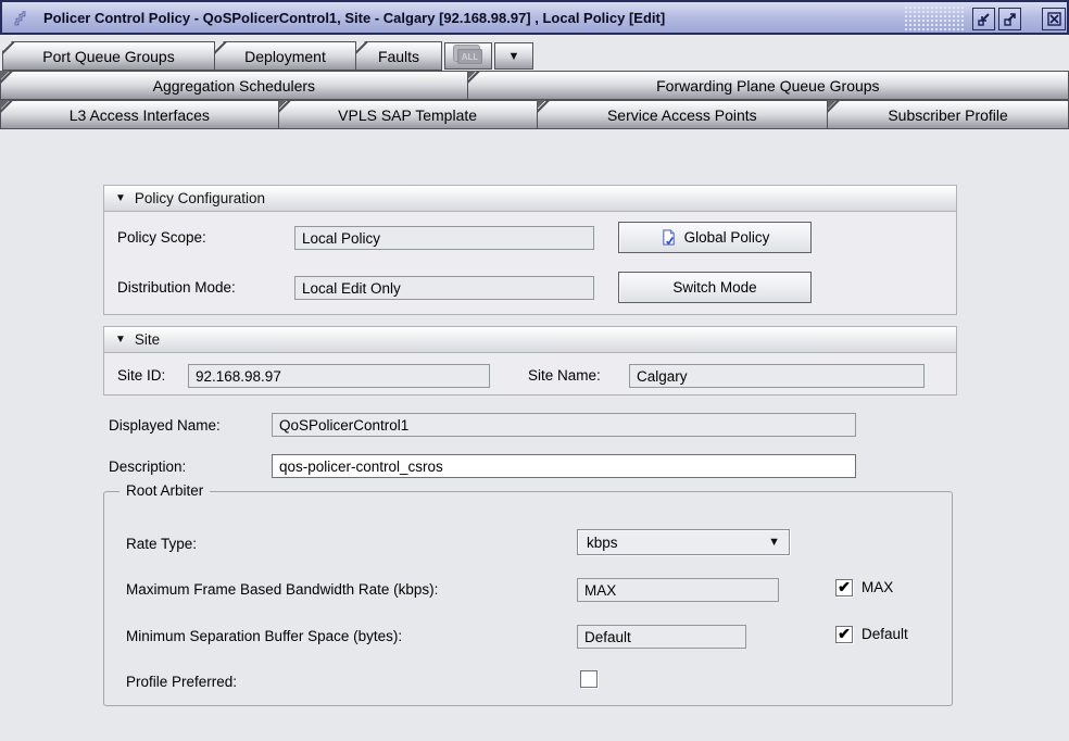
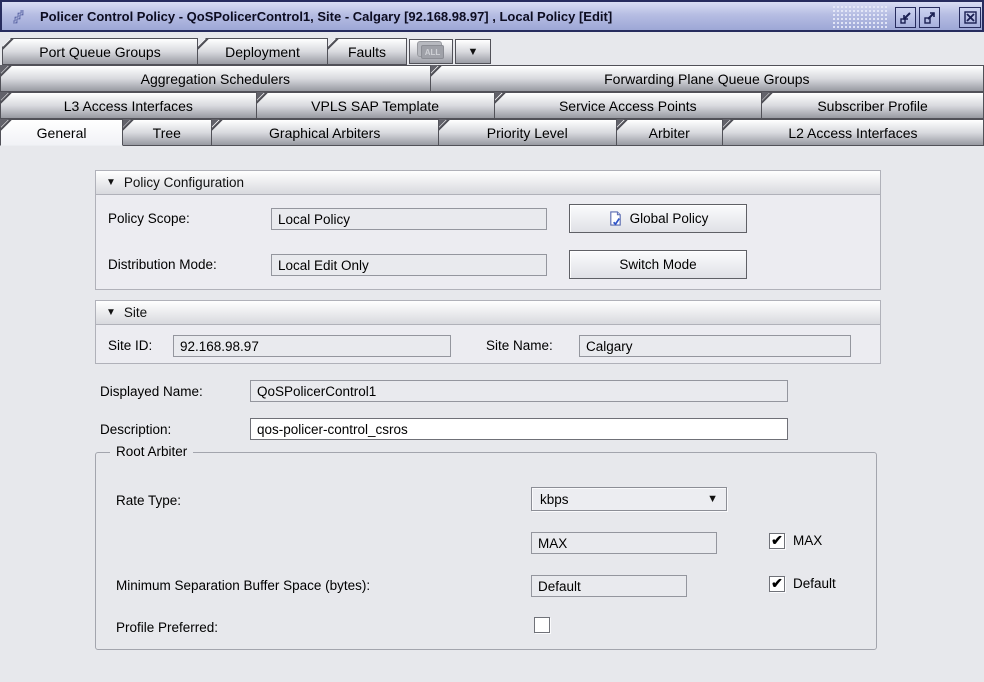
  Policer Control Policy - QoSPolicerControl1, Site - Calgary [92.168.98.97] , Local Policy [Edit]
  Port Queue Groups
  Deployment
  Faults
  ALL
  ▼
  Aggregation Schedulers
  Forwarding Plane Queue Groups
  L3 Access Interfaces
  VPLS SAP Template
  Service Access Points
  Subscriber Profile
+ General
+ Tree
+ Graphical Arbiters
+ Priority Level
+ Arbiter
+ L2 Access Interfaces
  ▼
  Policy Configuration
  Policy Scope:
  Local Policy
  Global Policy
  Distribution Mode:
  Local Edit Only
  Switch Mode
  ▼
  Site
  Site ID:
  92.168.98.97
  Site Name:
  Calgary
  Displayed Name:
  QoSPolicerControl1
  Description:
  qos-policer-control_csros
  Root Arbiter
  Rate Type:
  kbps
  ▼
- Maximum Frame Based Bandwidth Rate (kbps):
  MAX
  ✔
  MAX
  Minimum Separation Buffer Space (bytes):
  Default
  ✔
  Default
  Profile Preferred:
